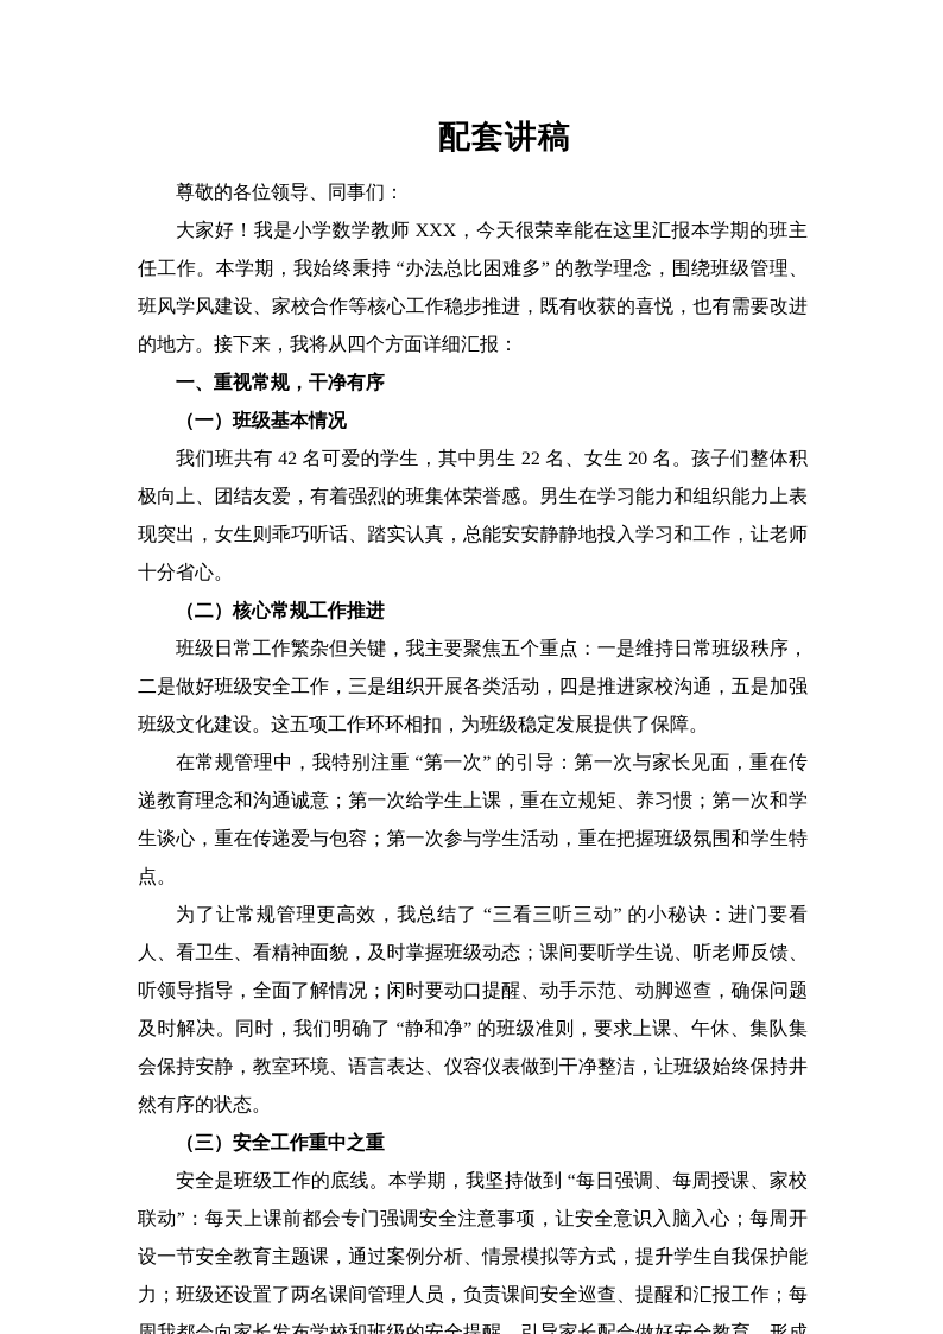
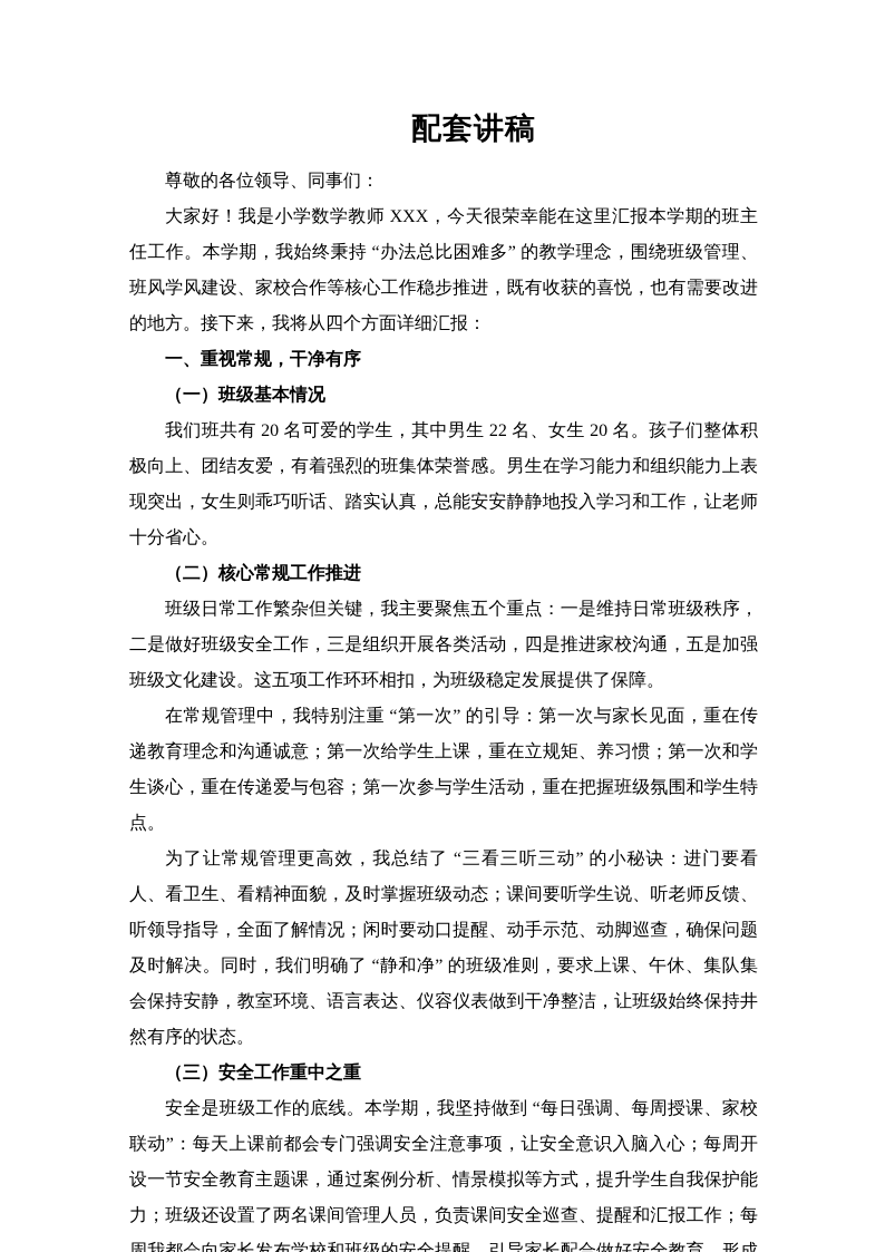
  配套讲稿
  尊敬的各位领导、同事们：
  大家好！我是小学数学教师 XXX，今天很荣幸能在这里汇报本学期的班主任工作。本学期，我始终秉持 “办法总比困难多” 的教学理念，围绕班级管理、班风学风建设、家校合作等核心工作稳步推进，既有收获的喜悦，也有需要改进的地方。接下来，我将从四个方面详细汇报：
  一、重视常规，干净有序
  （一）班级基本情况
- 我们班共有 42 名可爱的学生，其中男生 22 名、女生 20 名。孩子们整体积极向上、团结友爱，有着强烈的班集体荣誉感。男生在学习能力和组织能力上表现突出，女生则乖巧听话、踏实认真，总能安安静静地投入学习和工作，让老师十分省心。
+ 我们班共有 20 名可爱的学生，其中男生 22 名、女生 20 名。孩子们整体积极向上、团结友爱，有着强烈的班集体荣誉感。男生在学习能力和组织能力上表现突出，女生则乖巧听话、踏实认真，总能安安静静地投入学习和工作，让老师十分省心。
  （二）核心常规工作推进
  班级日常工作繁杂但关键，我主要聚焦五个重点：一是维持日常班级秩序，二是做好班级安全工作，三是组织开展各类活动，四是推进家校沟通，五是加强班级文化建设。这五项工作环环相扣，为班级稳定发展提供了保障。
  在常规管理中，我特别注重 “第一次” 的引导：第一次与家长见面，重在传递教育理念和沟通诚意；第一次给学生上课，重在立规矩、养习惯；第一次和学生谈心，重在传递爱与包容；第一次参与学生活动，重在把握班级氛围和学生特点。
  为了让常规管理更高效，我总结了 “三看三听三动” 的小秘诀：进门要看人、看卫生、看精神面貌，及时掌握班级动态；课间要听学生说、听老师反馈、听领导指导，全面了解情况；闲时要动口提醒、动手示范、动脚巡查，确保问题及时解决。同时，我们明确了 “静和净” 的班级准则，要求上课、午休、集队集会保持安静，教室环境、语言表达、仪容仪表做到干净整洁，让班级始终保持井然有序的状态。
  （三）安全工作重中之重
  安全是班级工作的底线。本学期，我坚持做到 “每日强调、每周授课、家校联动”：每天上课前都会专门强调安全注意事项，让安全意识入脑入心；每周开设一节安全教育主题课，通过案例分析、情景模拟等方式，提升学生自我保护能力；班级还设置了两名课间管理人员，负责课间安全巡查、提醒和汇报工作；每
